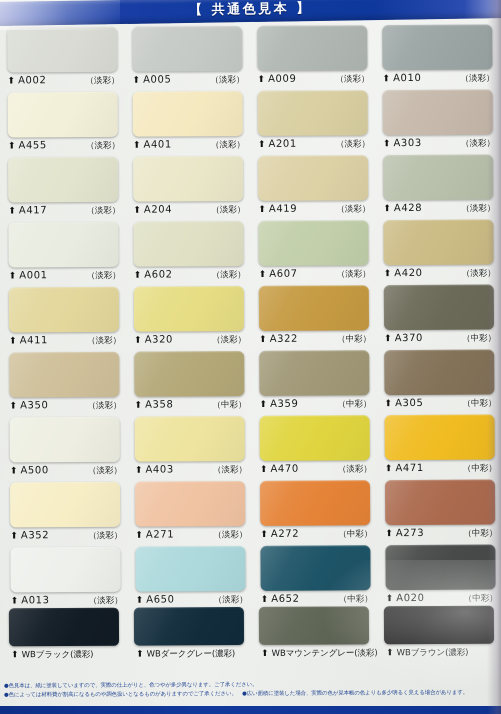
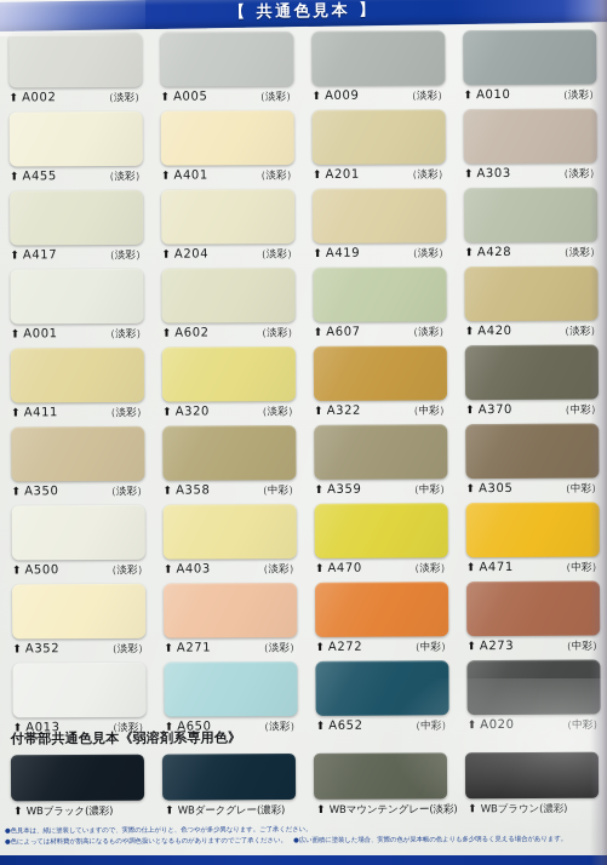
  【 共通色見本 】
  ⬆
  A002
  （淡彩）
  ⬆
  A005
  （淡彩）
  ⬆
  A009
  （淡彩）
  ⬆
  A010
  （淡彩
  ⬆
  A455
  （淡彩）
  ⬆
  A401
  （淡彩）
  ⬆
  A201
  （淡彩）
  ⬆
  A303
  （淡彩
  ⬆
  A417
  （淡彩）
  ⬆
  A204
  （淡彩）
  ⬆
  A419
  （淡彩）
  ⬆
  A428
  （淡彩
  ⬆
  A001
  （淡彩）
  ⬆
  A602
  （淡彩）
  ⬆
  A607
  （淡彩）
  ⬆
  A420
  （淡彩
  ⬆
  A411
  （淡彩）
  ⬆
  A320
  （淡彩）
  ⬆
  A322
  （中彩）
  ⬆
  A370
  （中彩
  ⬆
  A350
  （淡彩）
  ⬆
  A358
  （中彩）
  ⬆
  A359
  （中彩）
  ⬆
  A305
  （中彩
  ⬆
  A500
  （淡彩）
  ⬆
  A403
  （淡彩）
  ⬆
  A470
  （淡彩）
  ⬆
  A471
  （中彩
  ⬆
  A352
  （淡彩）
  ⬆
  A271
  （淡彩）
  ⬆
  A272
  （中彩）
  ⬆
  A273
  （中彩
  ⬆
  A013
  （淡彩）
  ⬆
  A650
  （淡彩）
  ⬆
  A652
+ 付帯部共通色見本《弱溶剤系専用色》
  ⬆
  WBブラック(濃彩)
  ⬆
  WBダークグレー(濃彩)
  ⬆
  ●色によっては材料費が割高になるものや調色扱いとなるものがありますのでご了承ください。 ●広い面積に塗装した場合、実際の色が見本帳の色よりも多少明るく見える場合があります。
